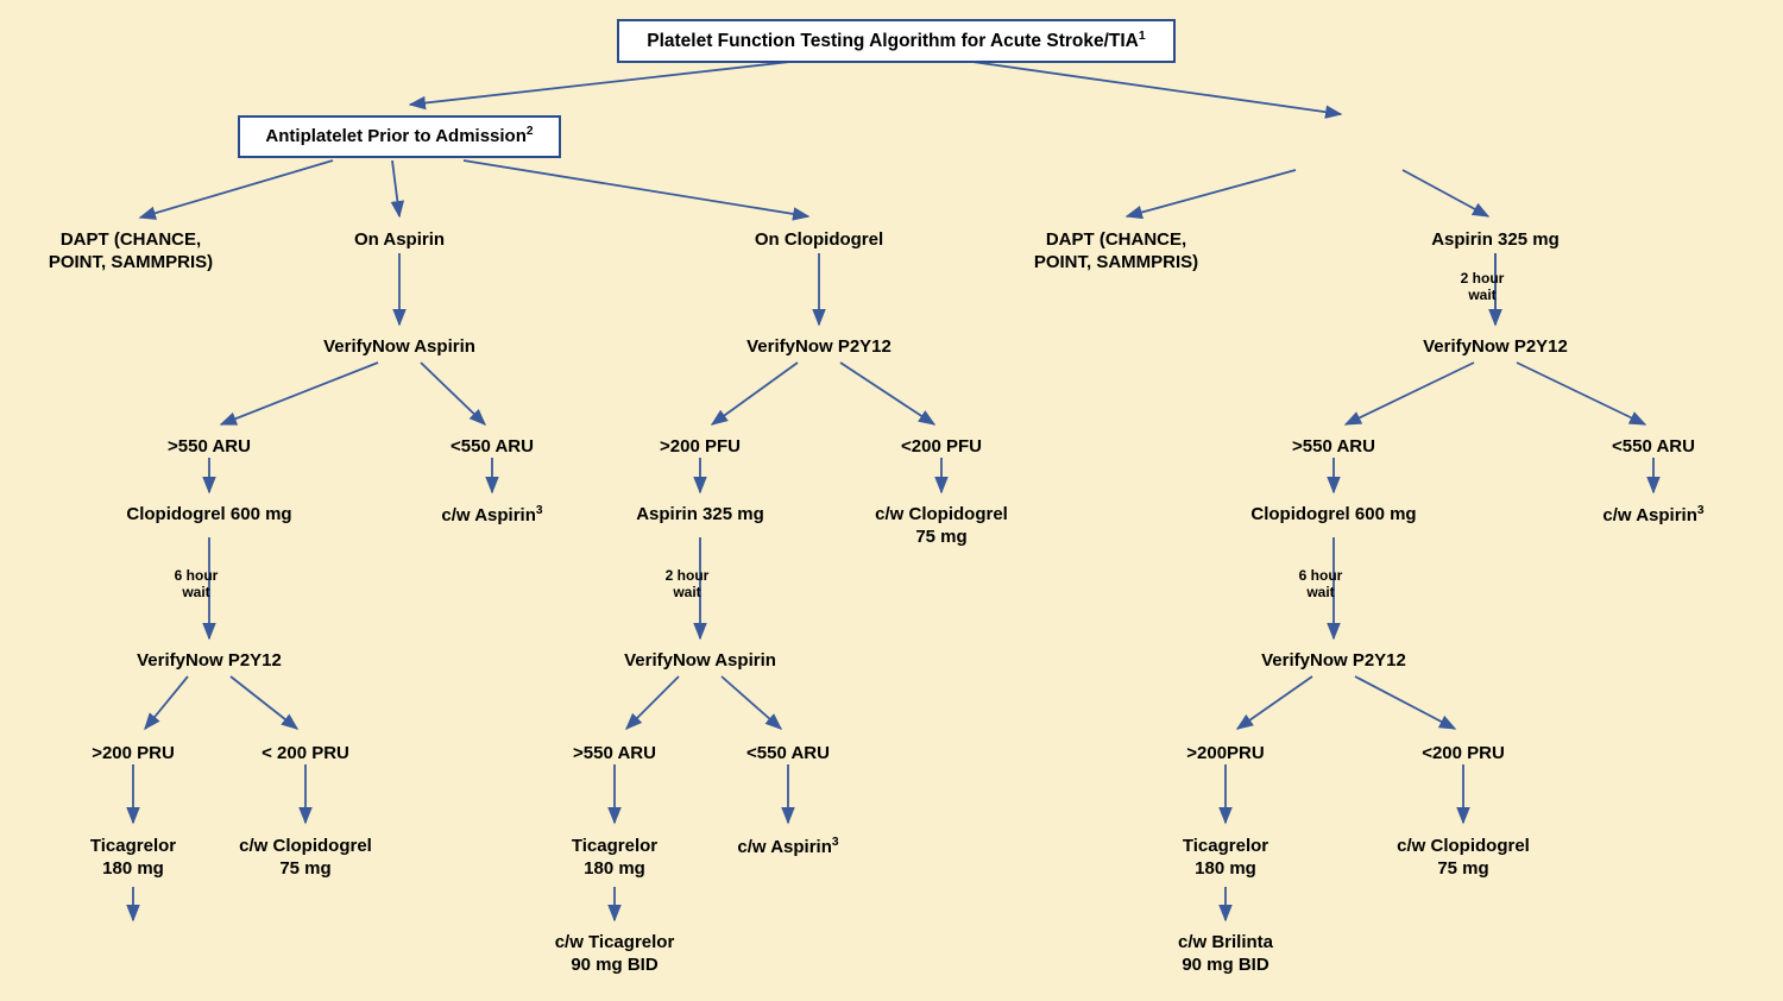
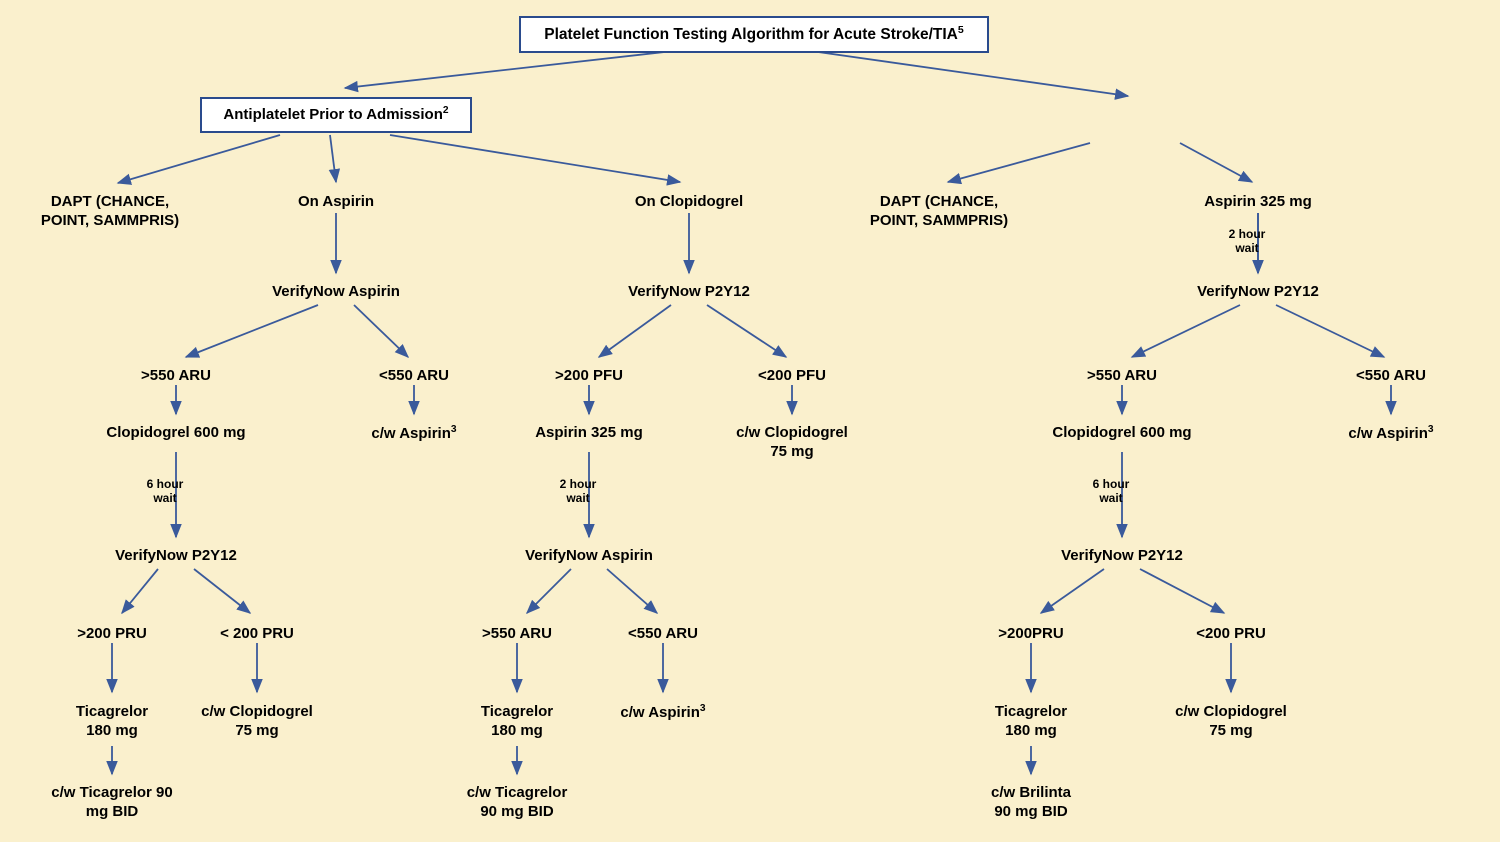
- Platelet Function Testing Algorithm for Acute Stroke/TIA1
+ Platelet Function Testing Algorithm for Acute Stroke/TIA5
  Antiplatelet Prior to Admission2
  DAPT (CHANCE,
  POINT, SAMMPRIS)
  On Aspirin
  On Clopidogrel
  DAPT (CHANCE,
  POINT, SAMMPRIS)
  Aspirin 325 mg
  VerifyNow Aspirin
  VerifyNow P2Y12
  VerifyNow P2Y12
  >550 ARU
  <550 ARU
  >200 PFU
  <200 PFU
  >550 ARU
  <550 ARU
  Clopidogrel 600 mg
  c/w Aspirin3
  Aspirin 325 mg
  c/w Clopidogrel
  75 mg
  Clopidogrel 600 mg
  c/w Aspirin3
  VerifyNow P2Y12
  VerifyNow Aspirin
  VerifyNow P2Y12
  >200 PRU
  < 200 PRU
  >550 ARU
  <550 ARU
  >200PRU
  <200 PRU
  Ticagrelor
  180 mg
  c/w Clopidogrel
  75 mg
  Ticagrelor
  180 mg
  c/w Aspirin3
  Ticagrelor
  180 mg
  c/w Clopidogrel
  75 mg
+ c/w Ticagrelor 90
+ mg BID
  c/w Ticagrelor
  90 mg BID
  c/w Brilinta
  90 mg BID
  2 hour
  wait
  6 hour
  wait
  2 hour
  wait
  6 hour
  wait
